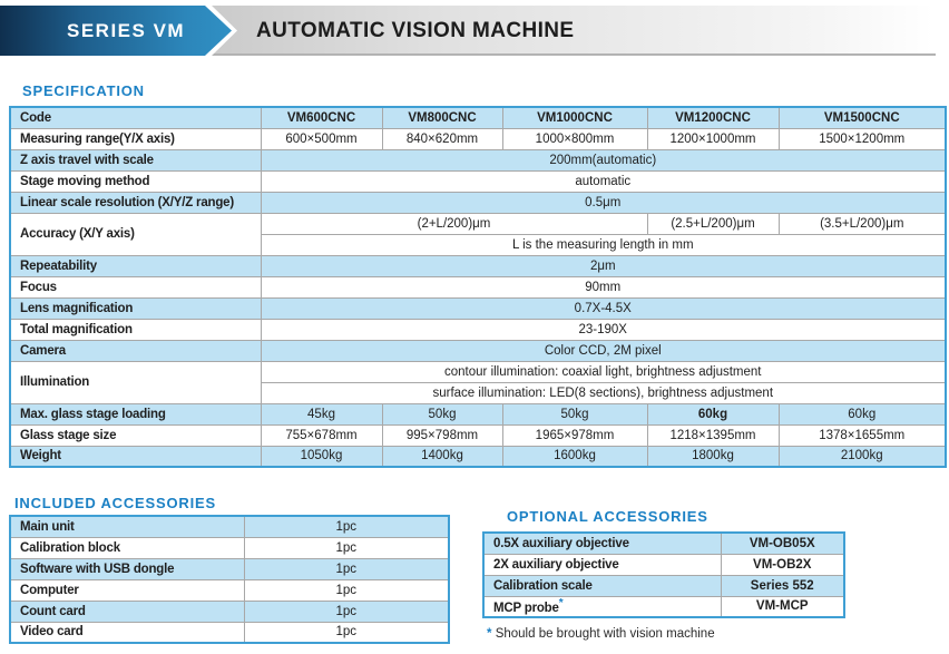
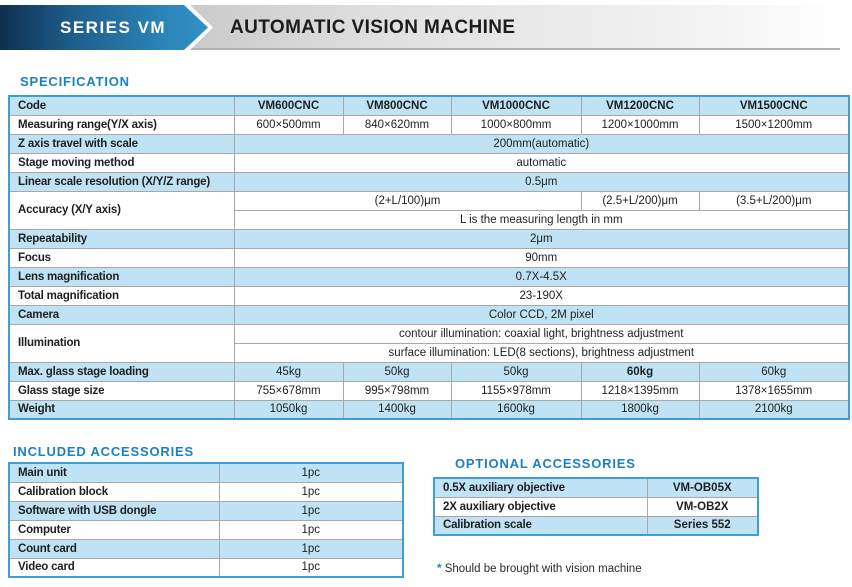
  SERIES VM
  AUTOMATIC VISION MACHINE
  SPECIFICATION
  Code	VM600CNC	VM800CNC	VM1000CNC	VM1200CNC	VM1500CNC
  Measuring range(Y/X axis)	600×500mm	840×620mm	1000×800mm	1200×1000mm	1500×1200mm
  Z axis travel with scale	200mm(automatic)
  Stage moving method	automatic
  Linear scale resolution (X/Y/Z range)	0.5μm
- Accuracy (X/Y axis)	(2+L/200)μm	(2.5+L/200)μm	(3.5+L/200)μm
+ Accuracy (X/Y axis)	(2+L/100)μm	(2.5+L/200)μm	(3.5+L/200)μm
  L is the measuring length in mm
  Repeatability	2μm
  Focus	90mm
  Lens magnification	0.7X-4.5X
  Total magnification	23-190X
  Camera	Color CCD, 2M pixel
  Illumination	contour illumination: coaxial light, brightness adjustment
  surface illumination: LED(8 sections), brightness adjustment
  Max. glass stage loading	45kg	50kg	50kg	60kg	60kg
- Glass stage size	755×678mm	995×798mm	1965×978mm	1218×1395mm	1378×1655mm
+ Glass stage size	755×678mm	995×798mm	1155×978mm	1218×1395mm	1378×1655mm
  Weight	1050kg	1400kg	1600kg	1800kg	2100kg
  INCLUDED ACCESSORIES
  Main unit	1pc
  Calibration block	1pc
  Software with USB dongle	1pc
  Computer	1pc
  Count card	1pc
  Video card	1pc
  OPTIONAL ACCESSORIES
  0.5X auxiliary objective	VM-OB05X
  2X auxiliary objective	VM-OB2X
  Calibration scale	Series 552
- MCP probe*	VM-MCP
  * Should be brought with vision machine
